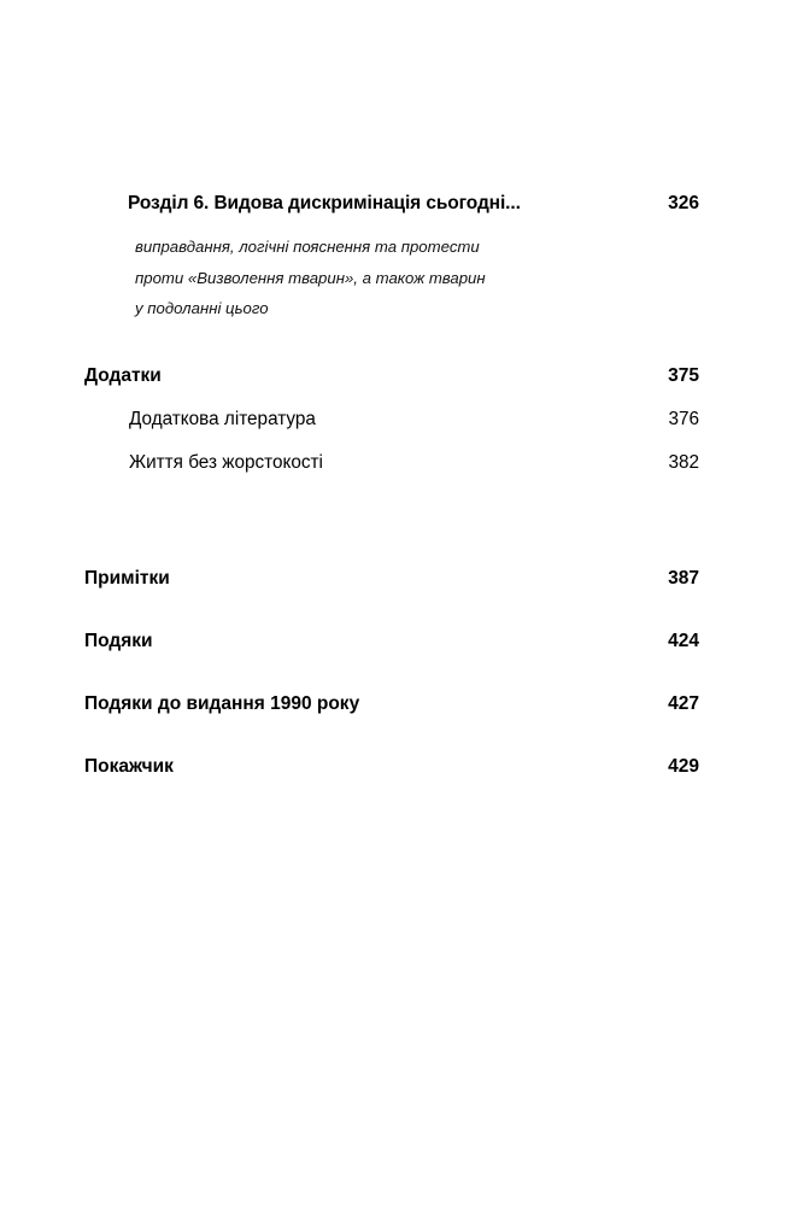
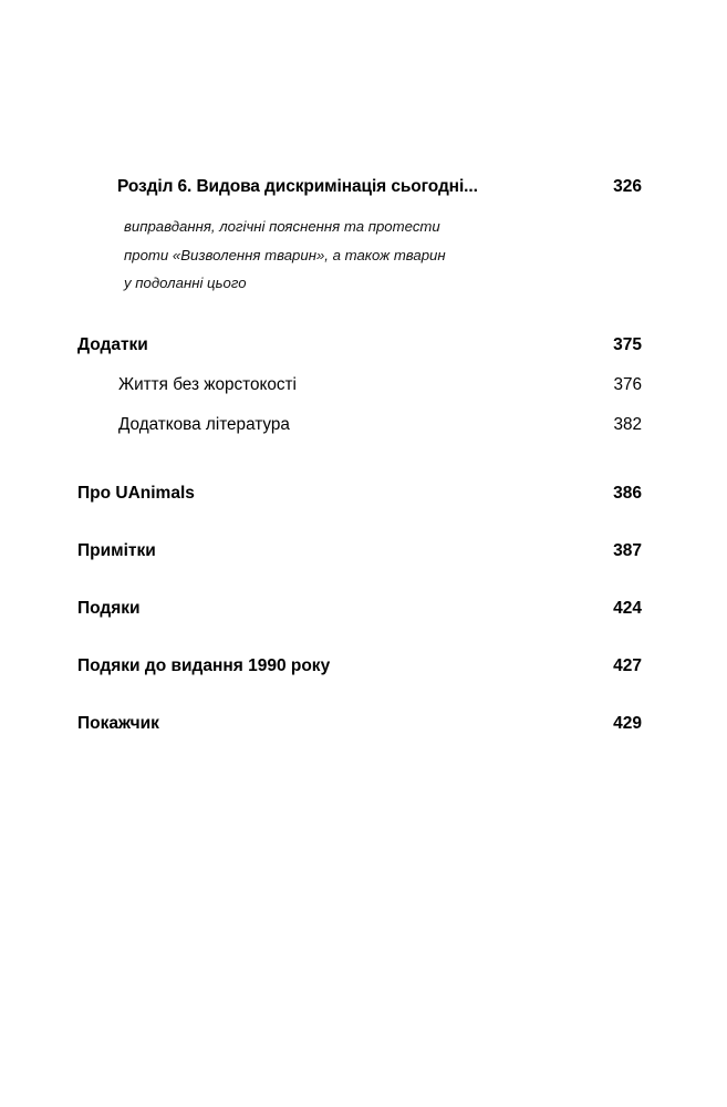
  Розділ 6. Видова дискримінація сьогодні...
  326
  виправдання, логічні пояснення та протести
  проти «Визволення тварин», а також тварин
  у подоланні цього
  Додатки
  375
- Додаткова література
+ Життя без жорстокості
  376
- Життя без жорстокості
+ Додаткова література
  382
+ Про UAnimals
+ 386
  Примітки
  387
  Подяки
  424
  Подяки до видання 1990 року
  427
  Покажчик
  429
